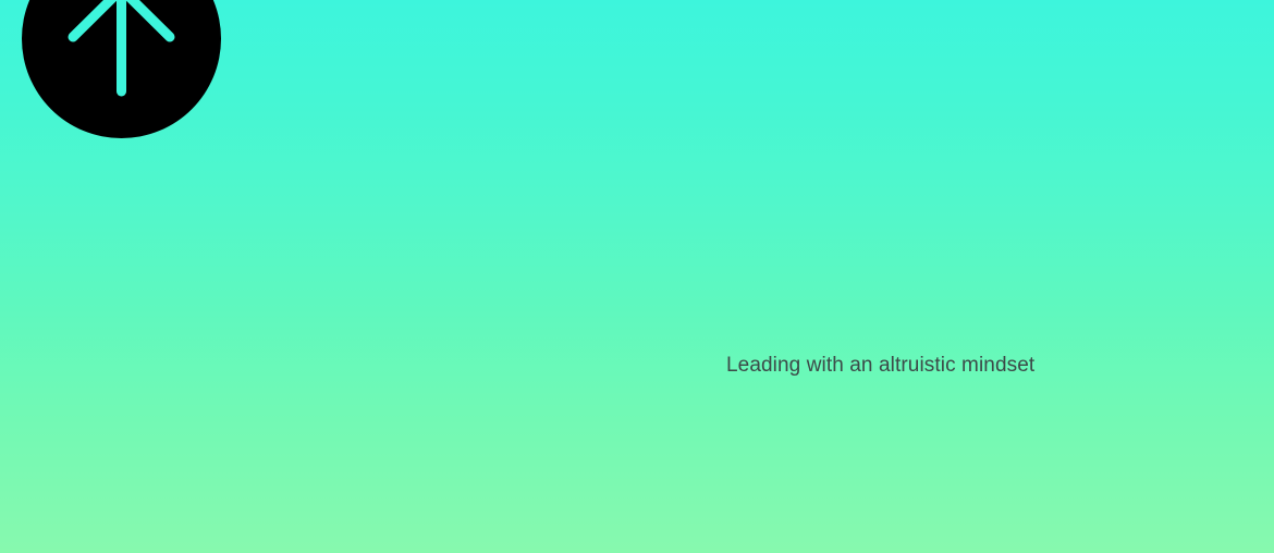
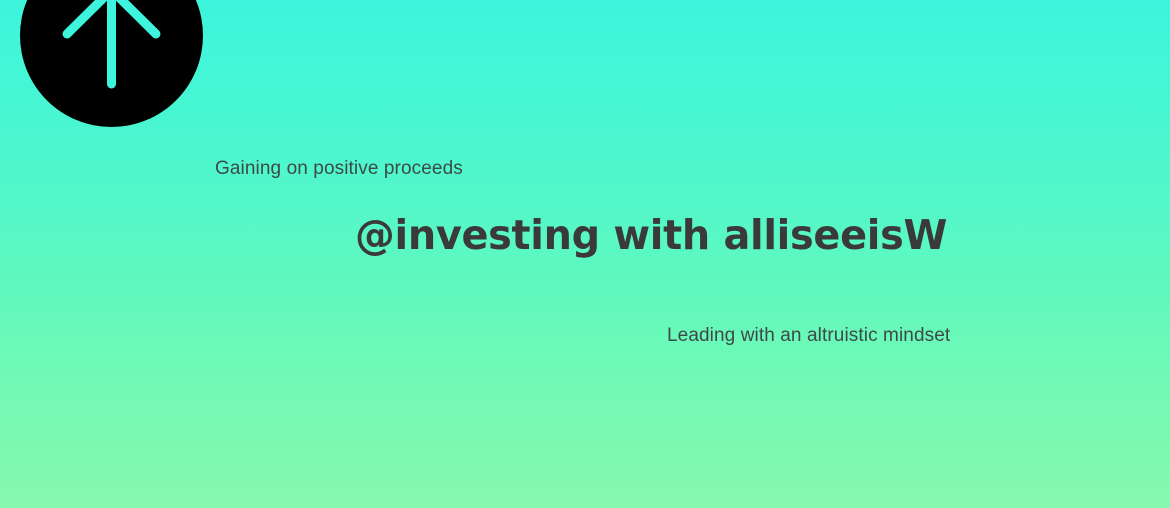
+ Gaining on positive proceeds
+ @investing with alliseeisW
  Leading with an altruistic mindset
